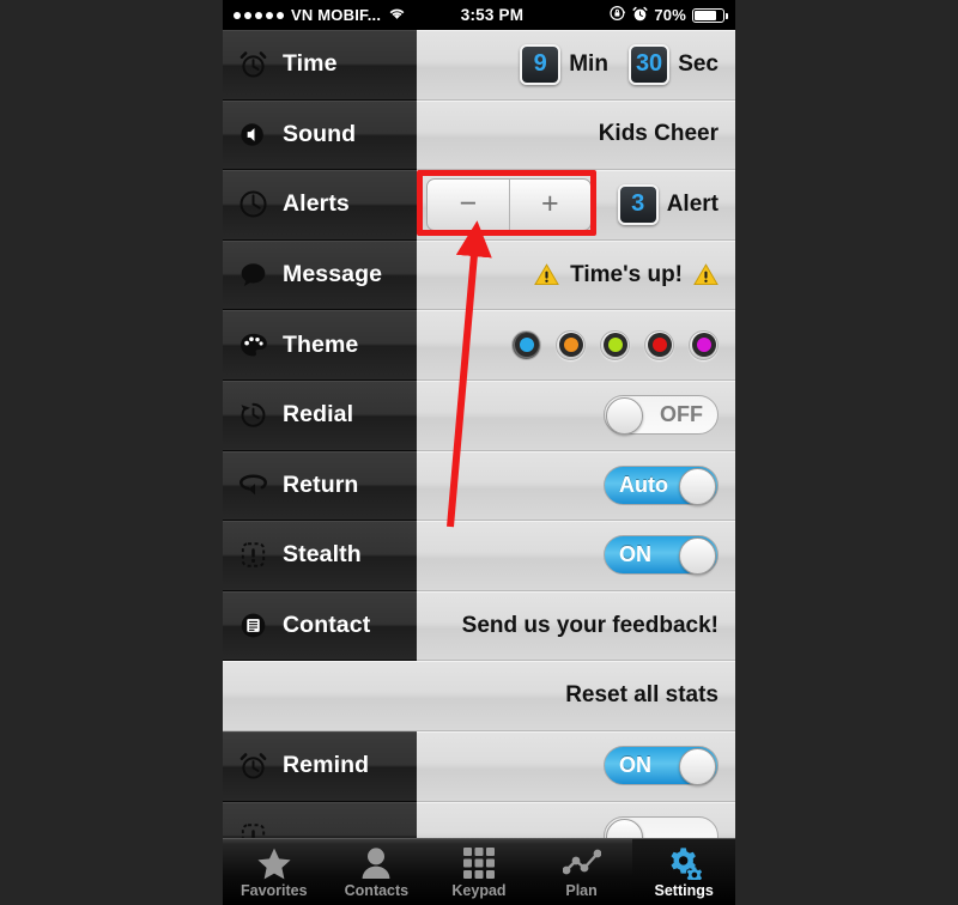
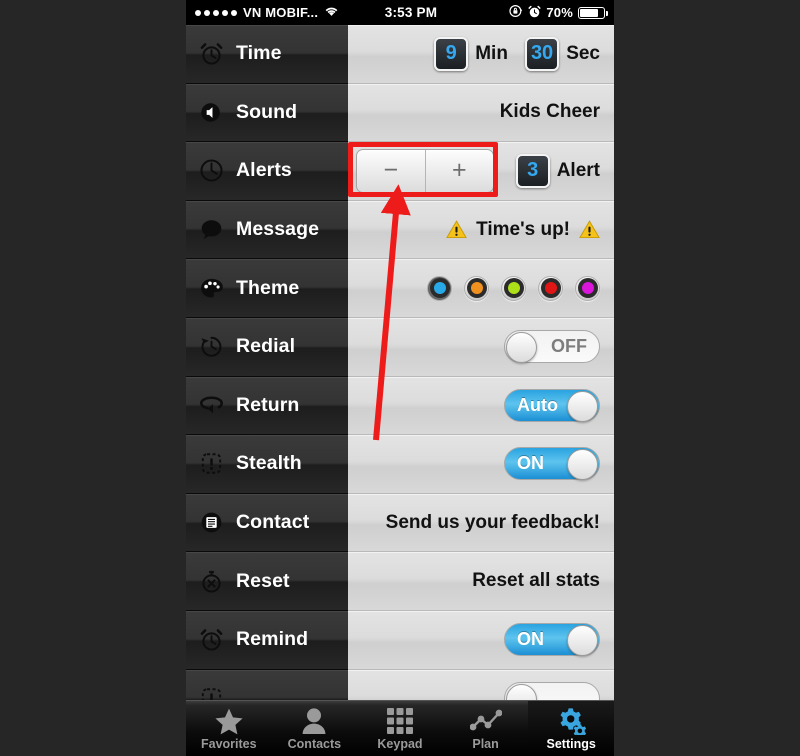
  VN MOBIF...
  3:53 PM
  70%
  Time
  9
  Min
  30
  Sec
  Sound
  Kids Cheer
  Alerts
  −
  +
  3
  Alert
  Message
  Time's up!
  Theme
  Redial
  OFF
  Return
  Auto
  Stealth
  ON
  Contact
  Send us your feedback!
+ Reset
  Reset all stats
  Remind
  ON
  Favorites
  Contacts
  Keypad
  Plan
  Settings
